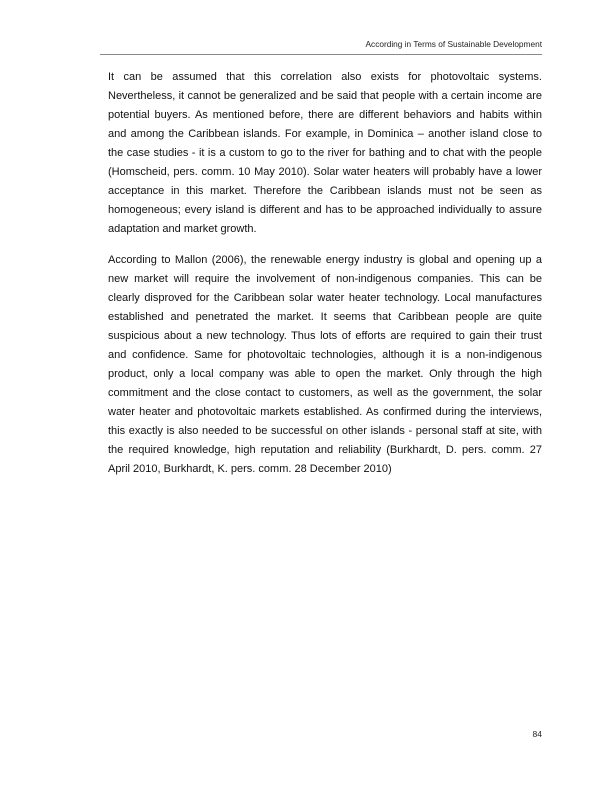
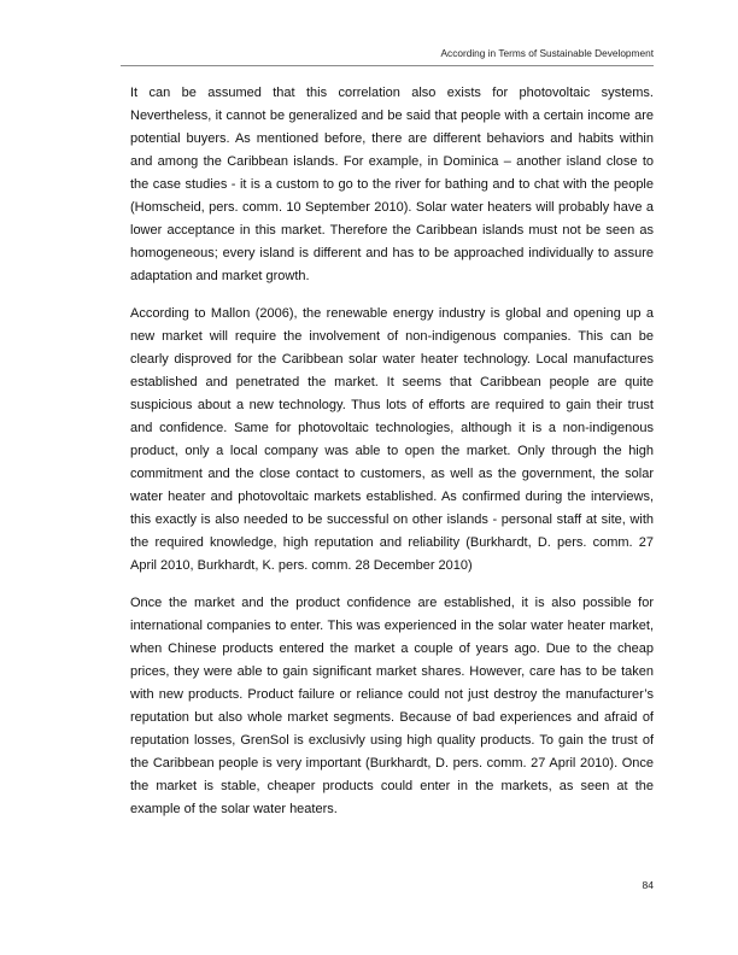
  According in Terms of Sustainable Development
- It can be assumed that this correlation also exists for photovoltaic systems. Nevertheless, it cannot be generalized and be said that people with a certain income are potential buyers. As mentioned before, there are different behaviors and habits within and among the Caribbean islands. For example, in Dominica – another island close to the case studies - it is a custom to go to the river for bathing and to chat with the people (Homscheid, pers. comm. 10 May 2010). Solar water heaters will probably have a lower acceptance in this market. Therefore the Caribbean islands must not be seen as homogeneous; every island is different and has to be approached individually to assure adaptation and market growth.
+ It can be assumed that this correlation also exists for photovoltaic systems. Nevertheless, it cannot be generalized and be said that people with a certain income are potential buyers. As mentioned before, there are different behaviors and habits within and among the Caribbean islands. For example, in Dominica – another island close to the case studies - it is a custom to go to the river for bathing and to chat with the people (Homscheid, pers. comm. 10 September 2010). Solar water heaters will probably have a lower acceptance in this market. Therefore the Caribbean islands must not be seen as homogeneous; every island is different and has to be approached individually to assure adaptation and market growth.
  According to Mallon (2006), the renewable energy industry is global and opening up a new market will require the involvement of non-indigenous companies. This can be clearly disproved for the Caribbean solar water heater technology. Local manufactures established and penetrated the market. It seems that Caribbean people are quite suspicious about a new technology. Thus lots of efforts are required to gain their trust and confidence. Same for photovoltaic technologies, although it is a non-indigenous product, only a local company was able to open the market. Only through the high commitment and the close contact to customers, as well as the government, the solar water heater and photovoltaic markets established. As confirmed during the interviews, this exactly is also needed to be successful on other islands - personal staff at site, with the required knowledge, high reputation and reliability (Burkhardt, D. pers. comm. 27 April 2010, Burkhardt, K. pers. comm. 28 December 2010)
+ Once the market and the product confidence are established, it is also possible for international companies to enter. This was experienced in the solar water heater market, when Chinese products entered the market a couple of years ago. Due to the cheap prices, they were able to gain significant market shares. However, care has to be taken with new products. Product failure or reliance could not just destroy the manufacturer’s reputation but also whole market segments. Because of bad experiences and afraid of reputation losses, GrenSol is exclusivly using high quality products. To gain the trust of the Caribbean people is very important (Burkhardt, D. pers. comm. 27 April 2010). Once the market is stable, cheaper products could enter in the markets, as seen at the example of the solar water heaters.
  84
